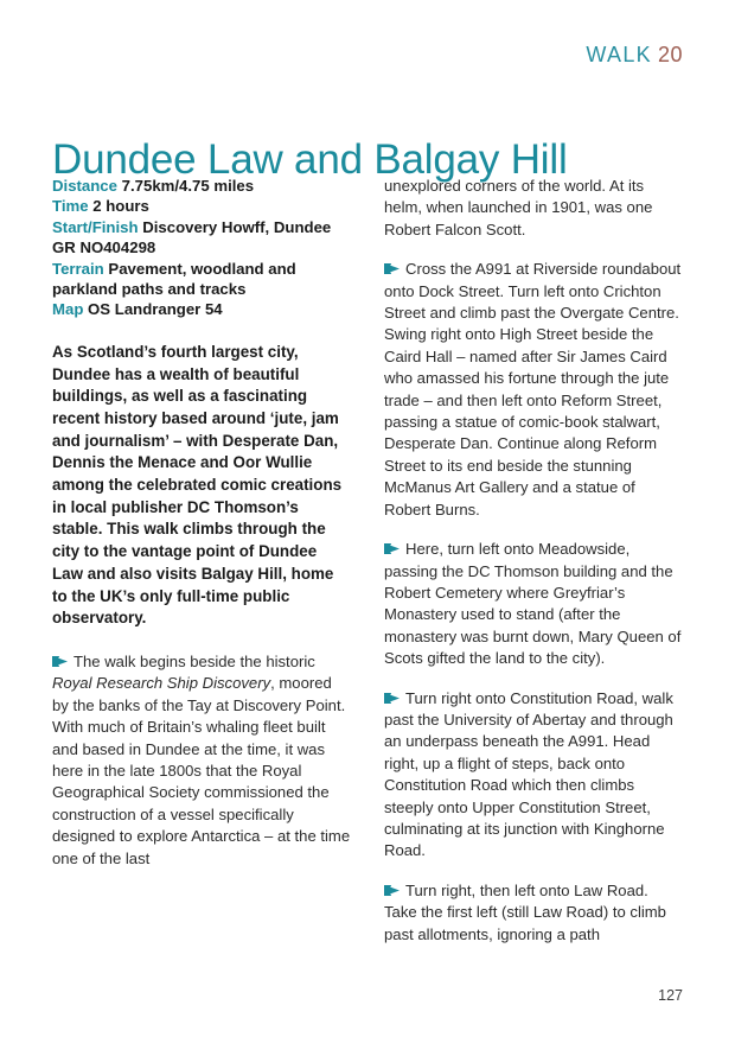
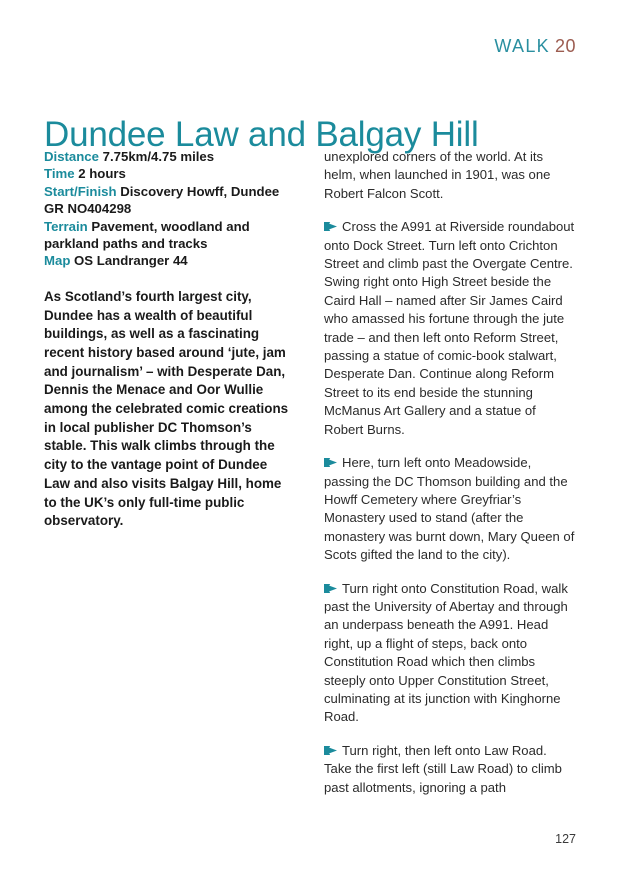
  WALK 20
  Dundee Law and Balgay Hill
  Distance 7.75km/4.75 miles
  Time 2 hours
  Start/Finish Discovery Howff, Dundee GR NO404298
  Terrain Pavement, woodland and parkland paths and tracks
- Map OS Landranger 54
+ Map OS Landranger 44
  As Scotland’s fourth largest city, Dundee has a wealth of beautiful buildings, as well as a fascinating recent history based around ‘jute, jam and journalism’ – with Desperate Dan, Dennis the Menace and Oor Wullie among the celebrated comic creations in local publisher DC Thomson’s stable. This walk climbs through the city to the vantage point of Dundee Law and also visits Balgay Hill, home to the UK’s only full-time public observatory.
- The walk begins beside the historic Royal Research Ship Discovery, moored by the banks of the Tay at Discovery Point. With much of Britain’s whaling fleet built and based in Dundee at the time, it was here in the late 1800s that the Royal Geographical Society commissioned the construction of a vessel specifically designed to explore Antarctica – at the time one of the last
  unexplored corners of the world. At its helm, when launched in 1901, was one Robert Falcon Scott.
  Cross the A991 at Riverside roundabout onto Dock Street. Turn left onto Crichton Street and climb past the Overgate Centre. Swing right onto High Street beside the Caird Hall – named after Sir James Caird who amassed his fortune through the jute trade – and then left onto Reform Street, passing a statue of comic-book stalwart, Desperate Dan. Continue along Reform Street to its end beside the stunning McManus Art Gallery and a statue of Robert Burns.
- Here, turn left onto Meadowside, passing the DC Thomson building and the Robert Cemetery where Greyfriar’s Monastery used to stand (after the monastery was burnt down, Mary Queen of Scots gifted the land to the city).
+ Here, turn left onto Meadowside, passing the DC Thomson building and the Howff Cemetery where Greyfriar’s Monastery used to stand (after the monastery was burnt down, Mary Queen of Scots gifted the land to the city).
  Turn right onto Constitution Road, walk past the University of Abertay and through an underpass beneath the A991. Head right, up a flight of steps, back onto Constitution Road which then climbs steeply onto Upper Constitution Street, culminating at its junction with Kinghorne Road.
  Turn right, then left onto Law Road. Take the first left (still Law Road) to climb past allotments, ignoring a path
  127
